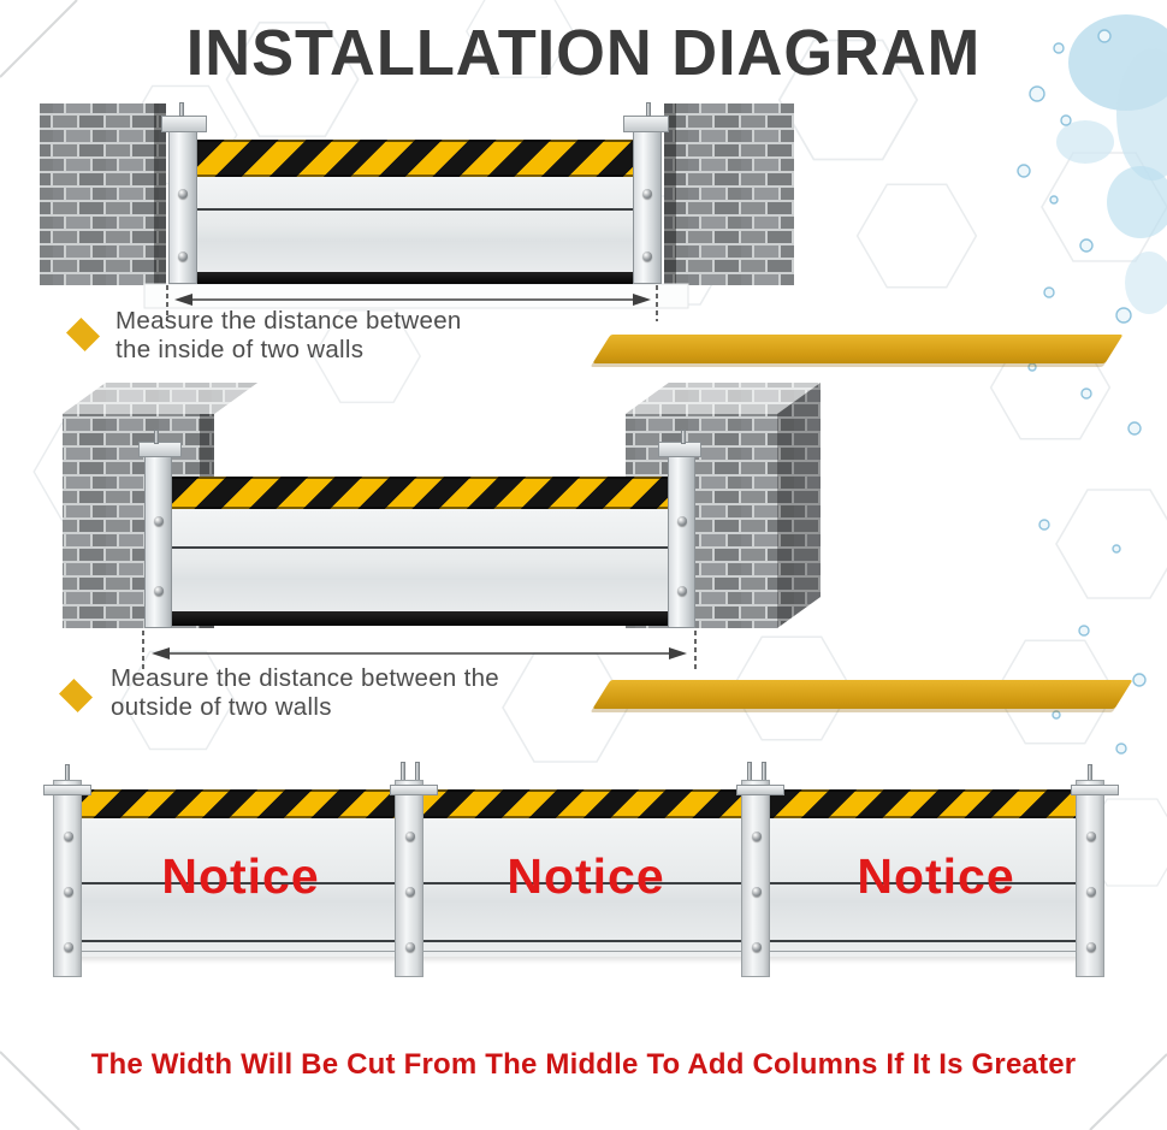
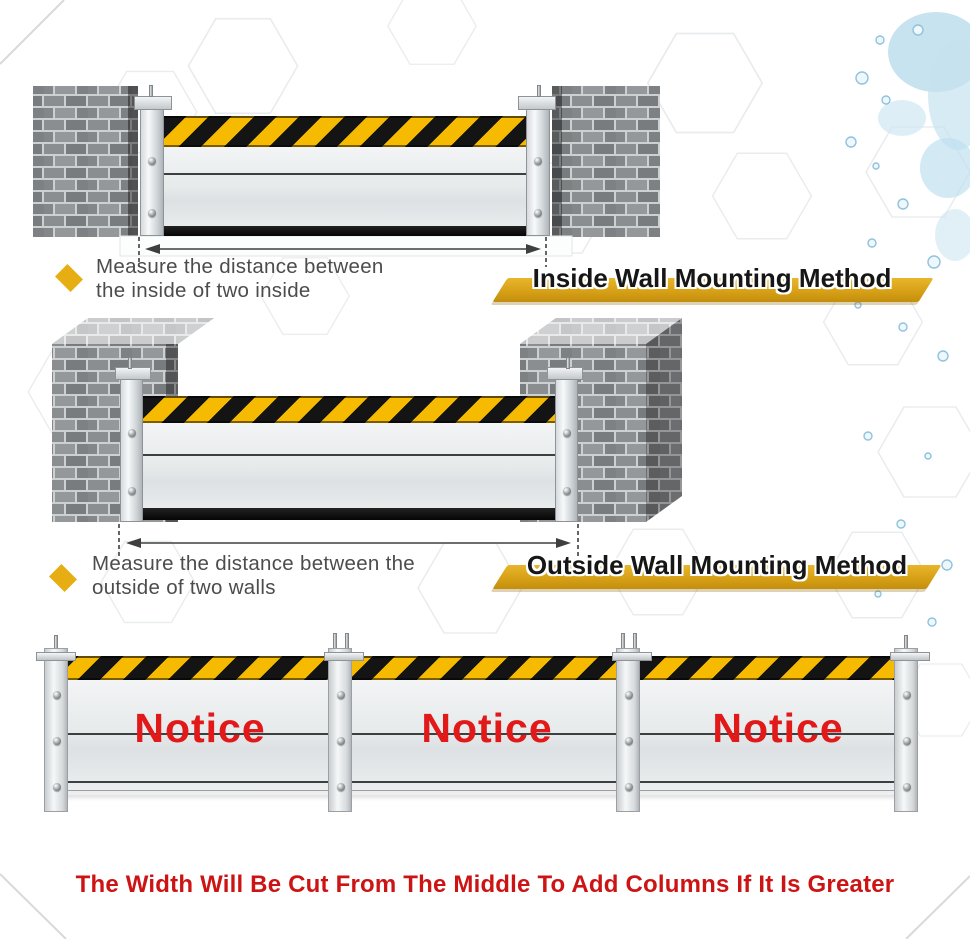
- INSTALLATION DIAGRAM
  Measure the distance between
- the inside of two walls
+ the inside of two inside
+ Inside Wall Mounting Method
  Measure the distance between the
  outside of two walls
+ Outside Wall Mounting Method
  Notice
  Notice
  Notice
  The Width Will Be Cut From The Middle To Add Columns If It Is Greater
